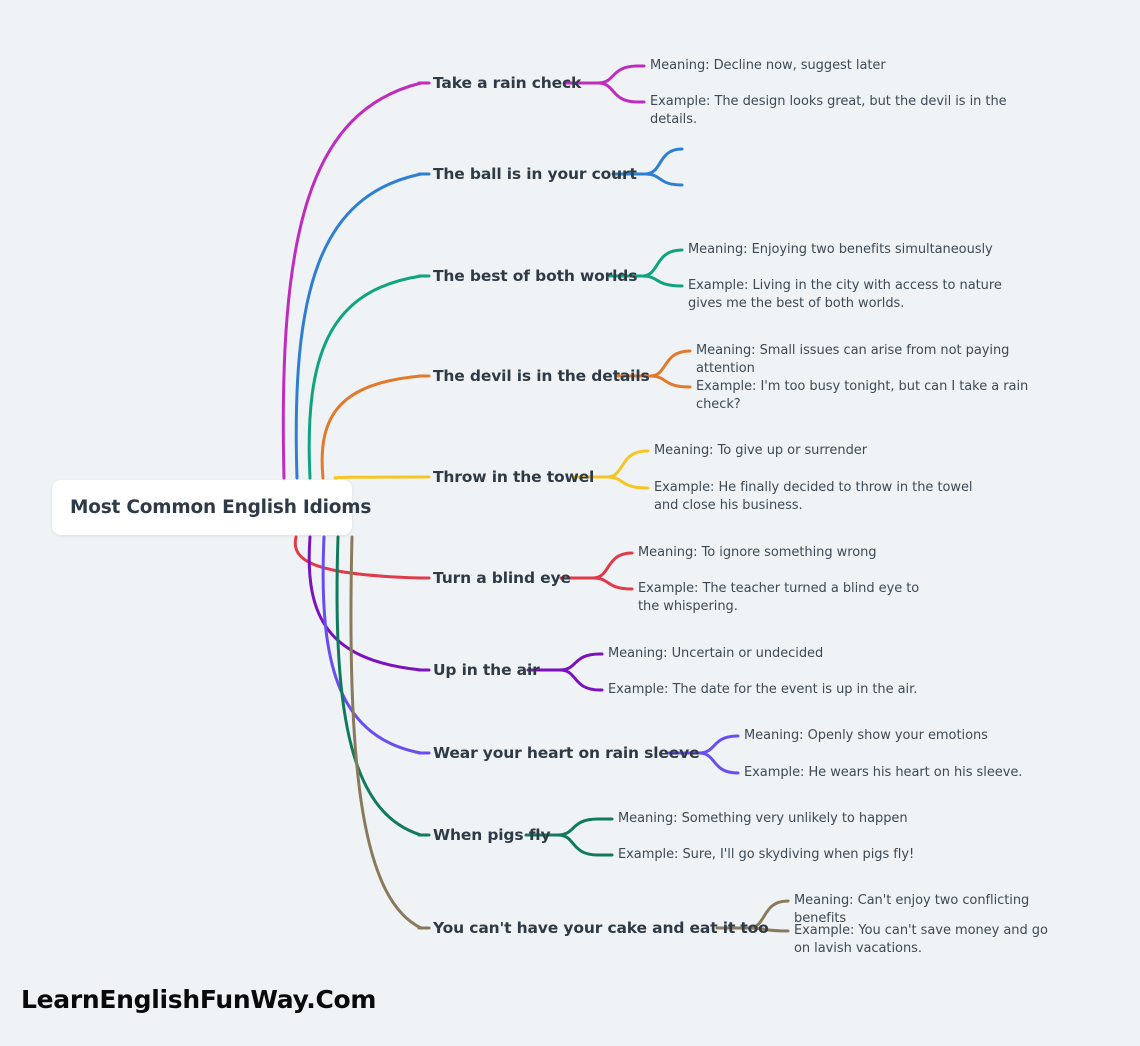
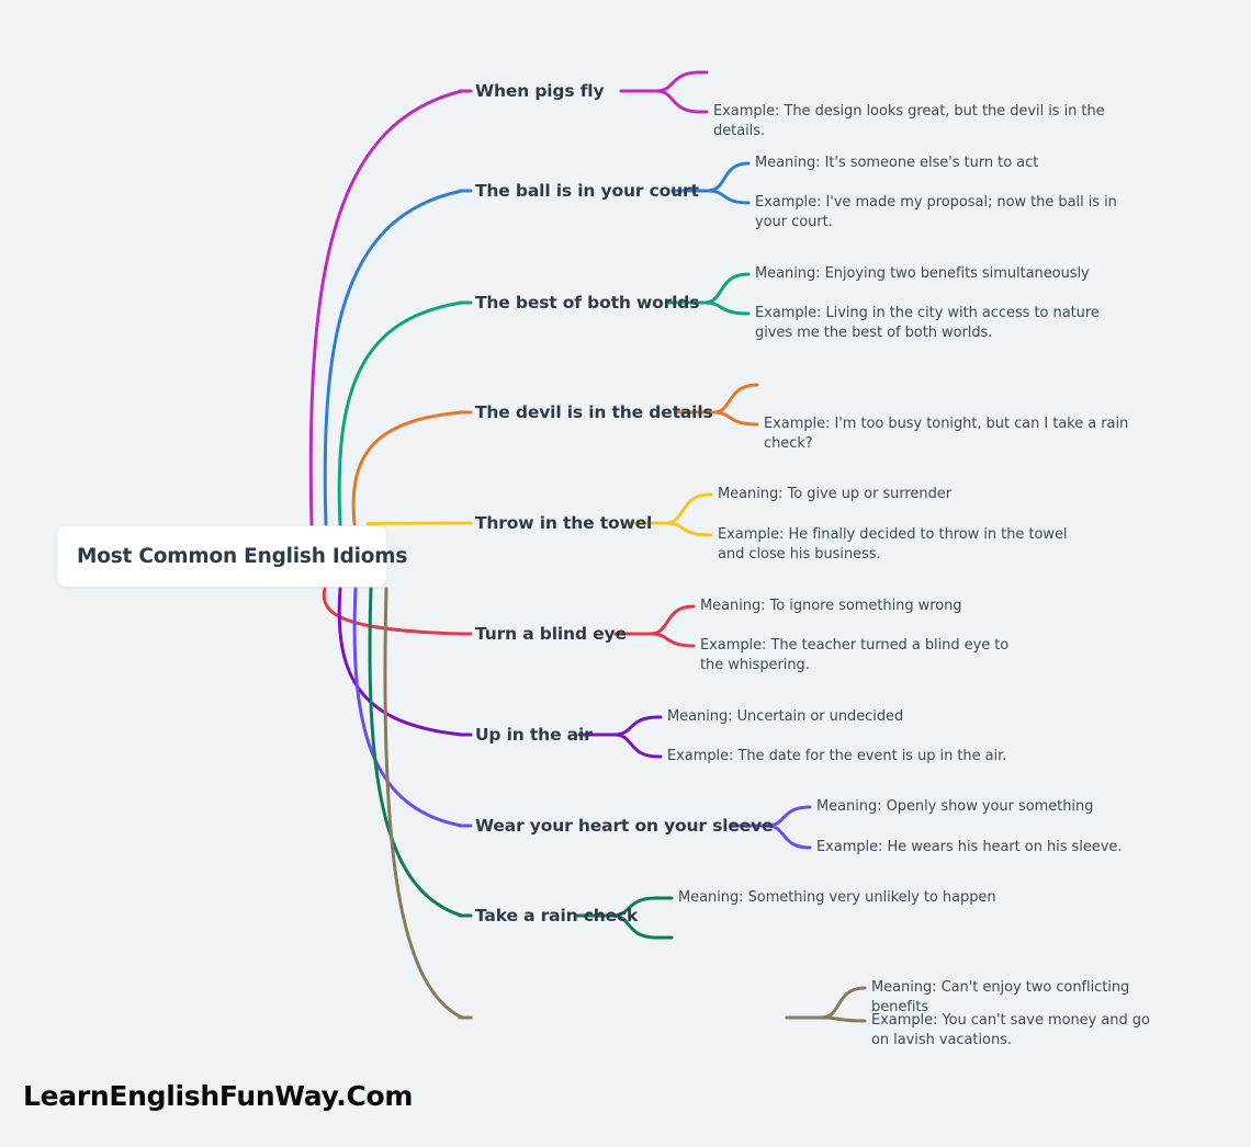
  Most Common English Idioms
- Take a rain check
+ When pigs fly
- Meaning: Decline now, suggest later
  Example: The design looks great, but the devil is in the details.
  The ball is in your court
+ Meaning: It's someone else's turn to act
+ Example: I've made my proposal; now the ball is in your court.
  The best of both worlds
  Meaning: Enjoying two benefits simultaneously
  Example: Living in the city with access to nature gives me the best of both worlds.
  The devil is in the details
- Meaning: Small issues can arise from not paying attention
  Example: I'm too busy tonight, but can I take a rain check?
  Throw in the towel
  Meaning: To give up or surrender
  Example: He finally decided to throw in the towel and close his business.
  Turn a blind eye
  Meaning: To ignore something wrong
  Example: The teacher turned a blind eye to the whispering.
  Up in the air
  Meaning: Uncertain or undecided
  Example: The date for the event is up in the air.
- Wear your heart on rain sleeve
+ Wear your heart on your sleeve
- Meaning: Openly show your emotions
+ Meaning: Openly show your something
  Example: He wears his heart on his sleeve.
- When pigs fly
+ Take a rain check
  Meaning: Something very unlikely to happen
- Example: Sure, I'll go skydiving when pigs fly!
- You can't have your cake and eat it too
  Meaning: Can't enjoy two conflicting benefits
  Example: You can't save money and go on lavish vacations.
  LearnEnglishFunWay.Com
